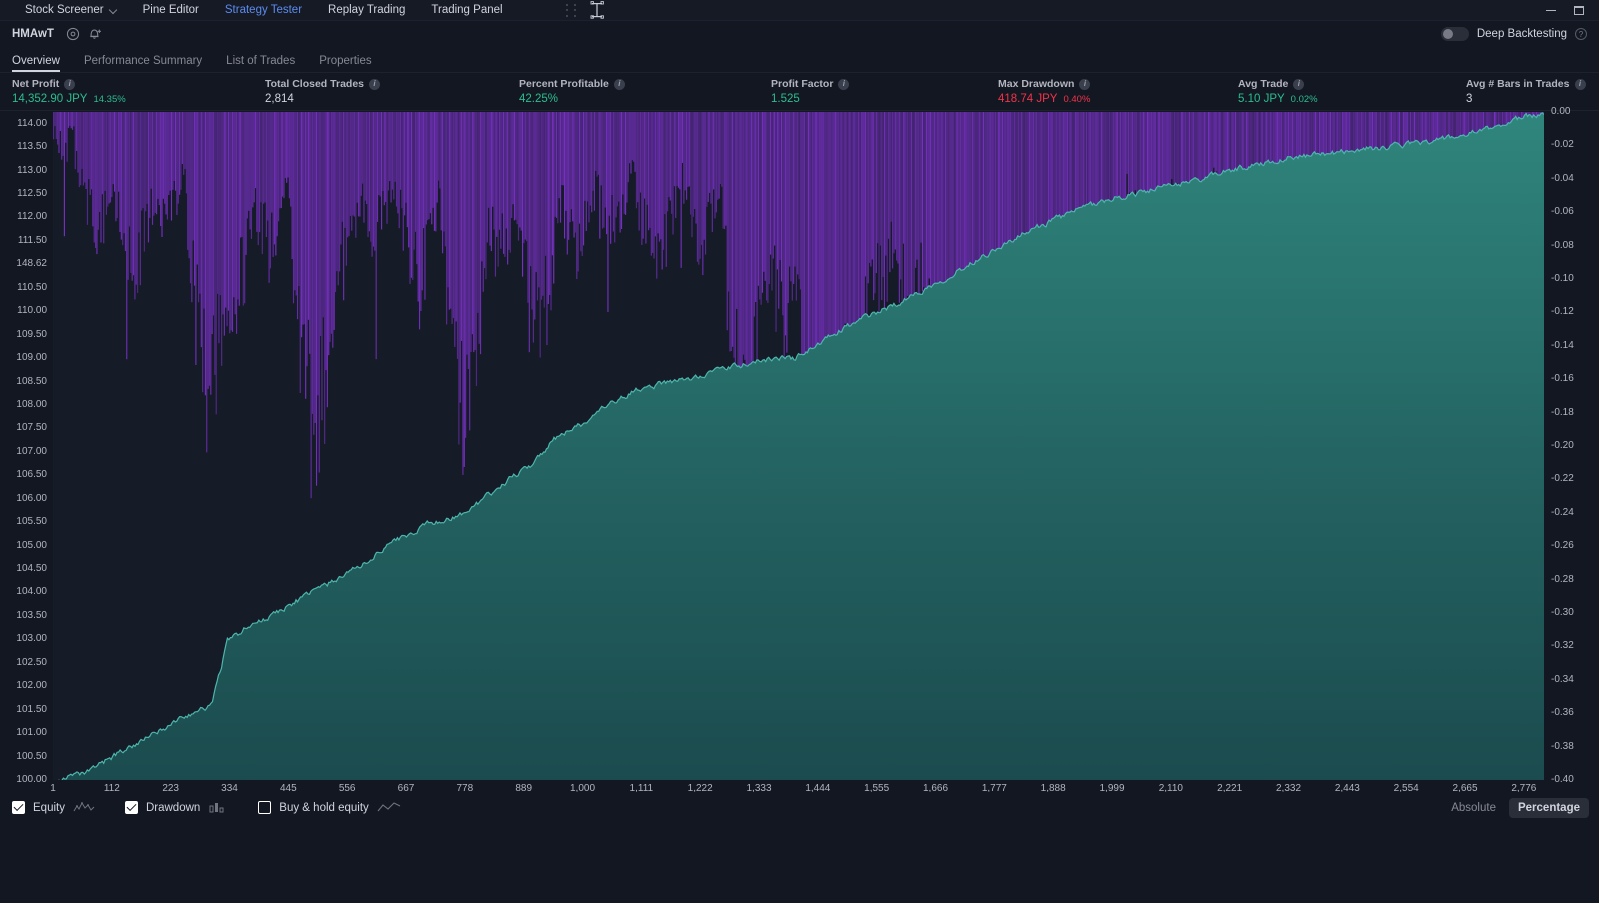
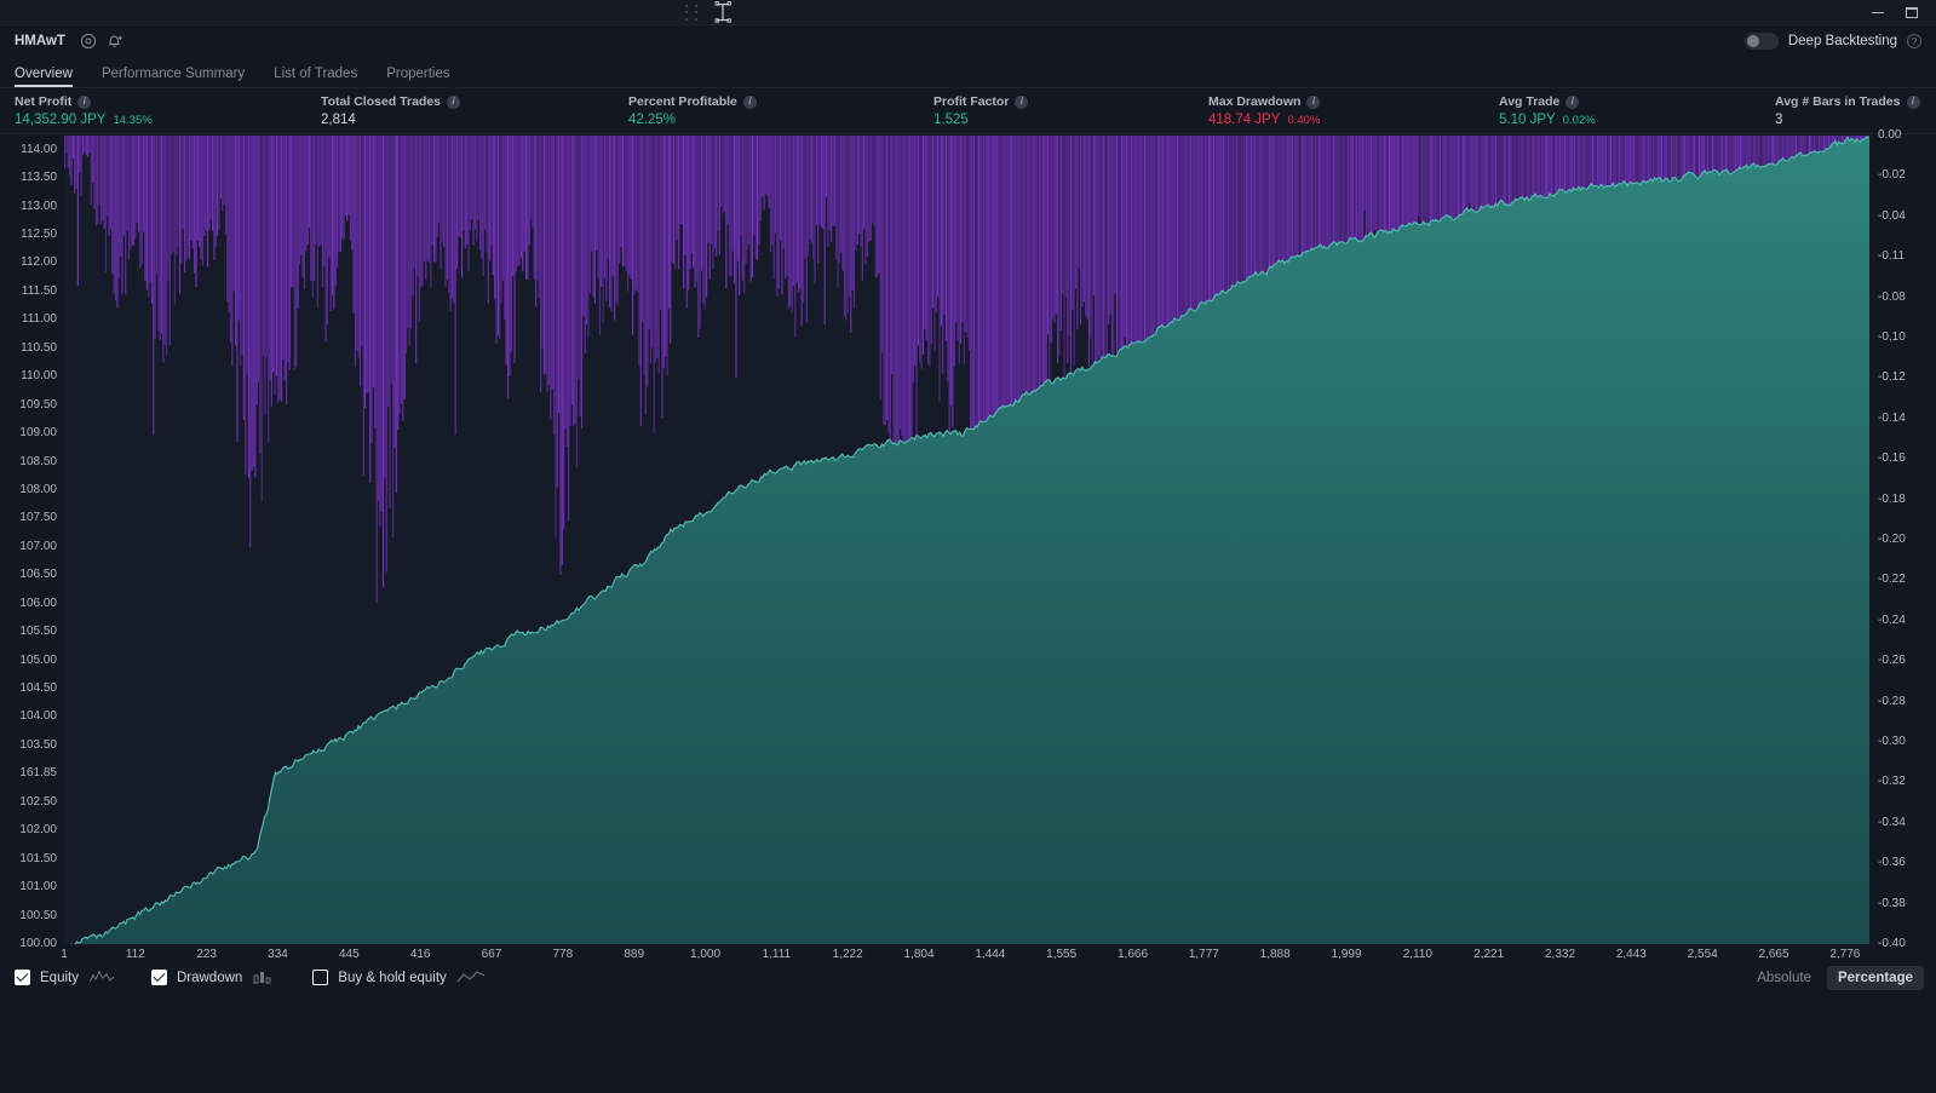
- Stock Screener
- Pine Editor
- Strategy Tester
- Replay Trading
- Trading Panel
  HMAwT
  Deep Backtesting
  ?
  Overview
  Performance Summary
  List of Trades
  Properties
  Net Profit
  i
  14,352.90 JPY
  14.35%
  Total Closed Trades
  i
  2,814
  Percent Profitable
  i
  42.25%
  Profit Factor
  i
  1.525
  Max Drawdown
  i
  418.74 JPY
  0.40%
  Avg Trade
  i
  5.10 JPY
  0.02%
  Avg # Bars in Trades
  i
  3
  114.00
  113.50
  113.00
  112.50
  112.00
  111.50
- 148.62
+ 111.00
  110.50
  110.00
  109.50
  109.00
  108.50
  108.00
  107.50
  107.00
  106.50
  106.00
  105.50
  105.00
  104.50
  104.00
  103.50
- 103.00
+ 161.85
  102.50
  102.00
  101.50
  101.00
  100.50
  100.00
  0.00
  -0.02
  -0.04
- -0.06
+ -0.11
  -0.08
  -0.10
  -0.12
  -0.14
  -0.16
  -0.18
  -0.20
  -0.22
  -0.24
  -0.26
  -0.28
  -0.30
  -0.32
  -0.34
  -0.36
  -0.38
  -0.40
  1
  112
  223
  334
  445
- 556
+ 416
  667
  778
  889
  1,000
  1,111
  1,222
- 1,333
+ 1,804
  1,444
  1,555
  1,666
  1,777
  1,888
  1,999
  2,110
  2,221
  2,332
  2,443
  2,554
  2,665
  2,776
  Equity
  Drawdown
  Buy & hold equity
  Absolute
  Percentage
